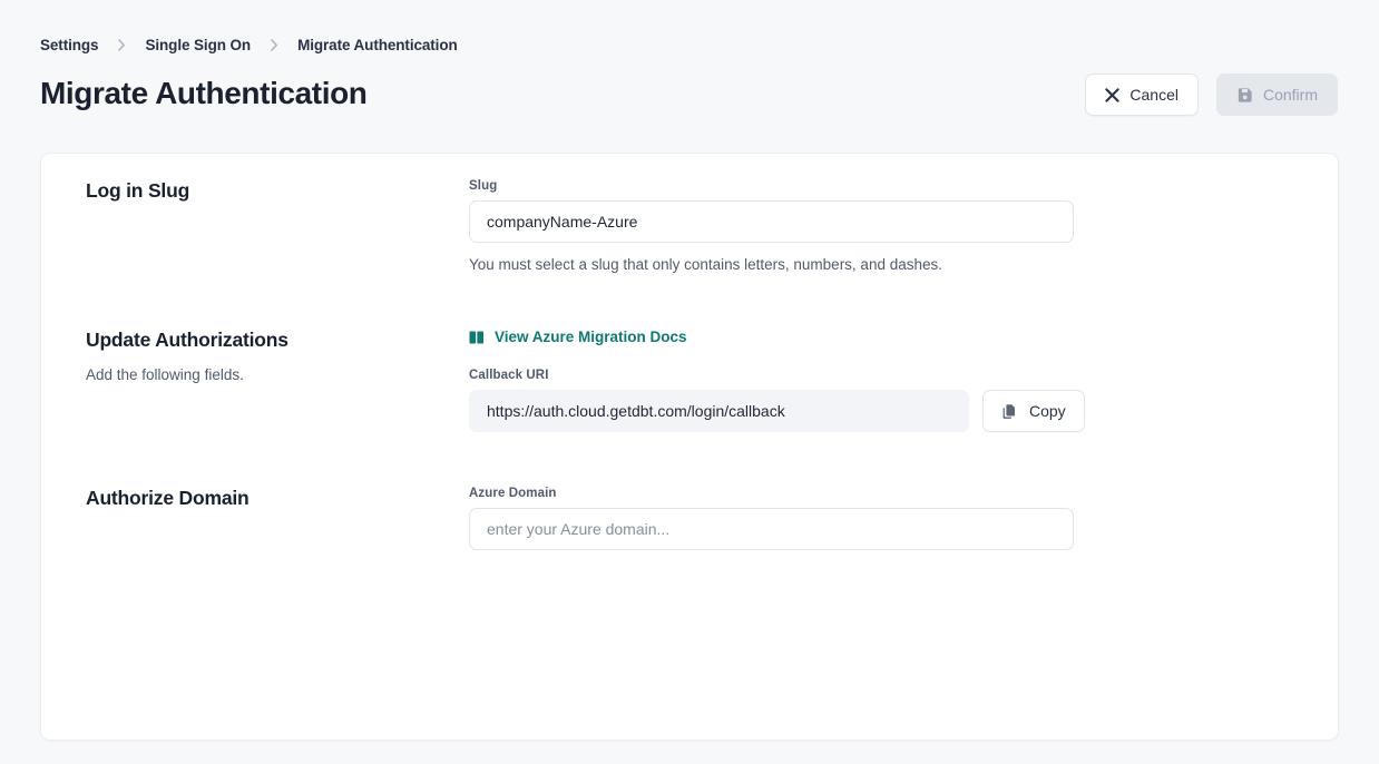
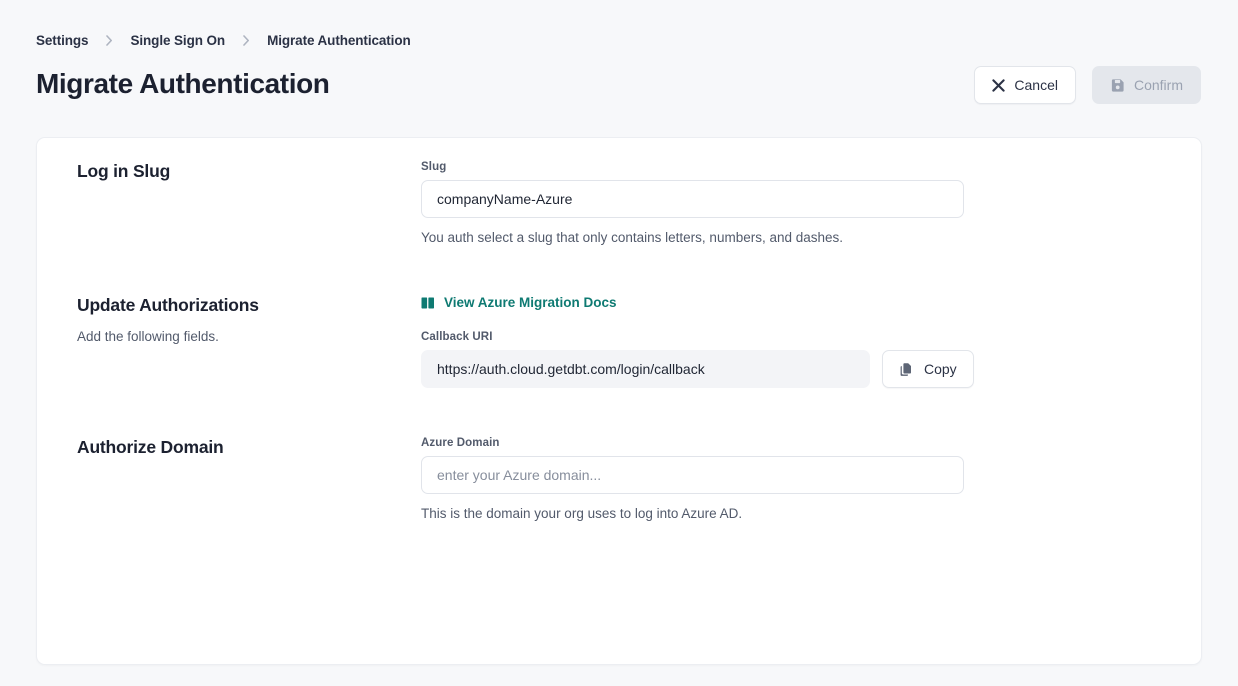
  Settings
  Single Sign On
  Migrate Authentication
  Migrate Authentication
  Cancel
  Confirm
  Log in Slug
  Slug
  companyName-Azure
- You must select a slug that only contains letters, numbers, and dashes.
+ You auth select a slug that only contains letters, numbers, and dashes.
  Update Authorizations
  Add the following fields.
  View Azure Migration Docs
  Callback URI
  https://auth.cloud.getdbt.com/login/callback
  Copy
  Authorize Domain
  Azure Domain
  enter your Azure domain...
+ This is the domain your org uses to log into Azure AD.
